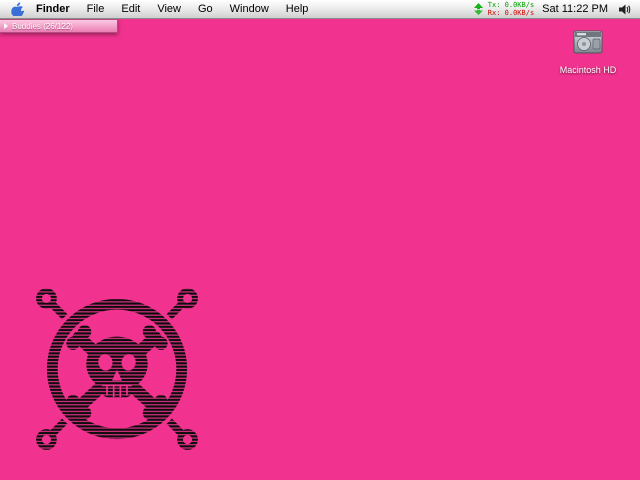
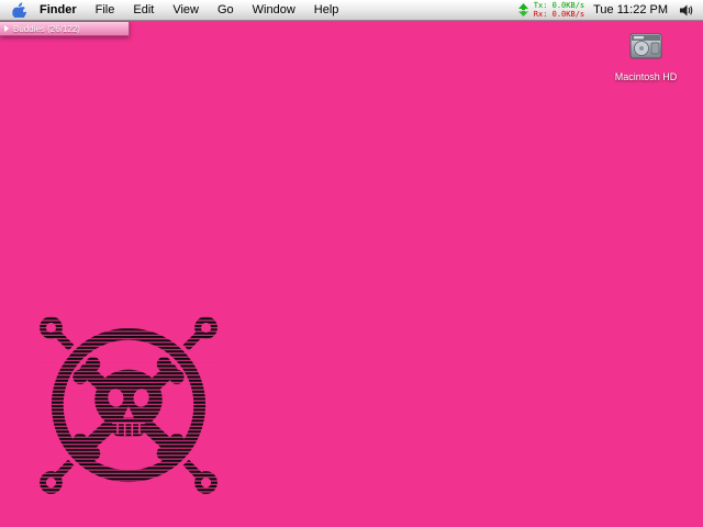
  Finder
  File
  Edit
  View
  Go
  Window
  Help
  Tx: 0.0KB/s
  Rx: 0.0KB/s
- Sat 11:22 PM
+ Tue 11:22 PM
  Buddies (26/122)
  Macintosh HD
